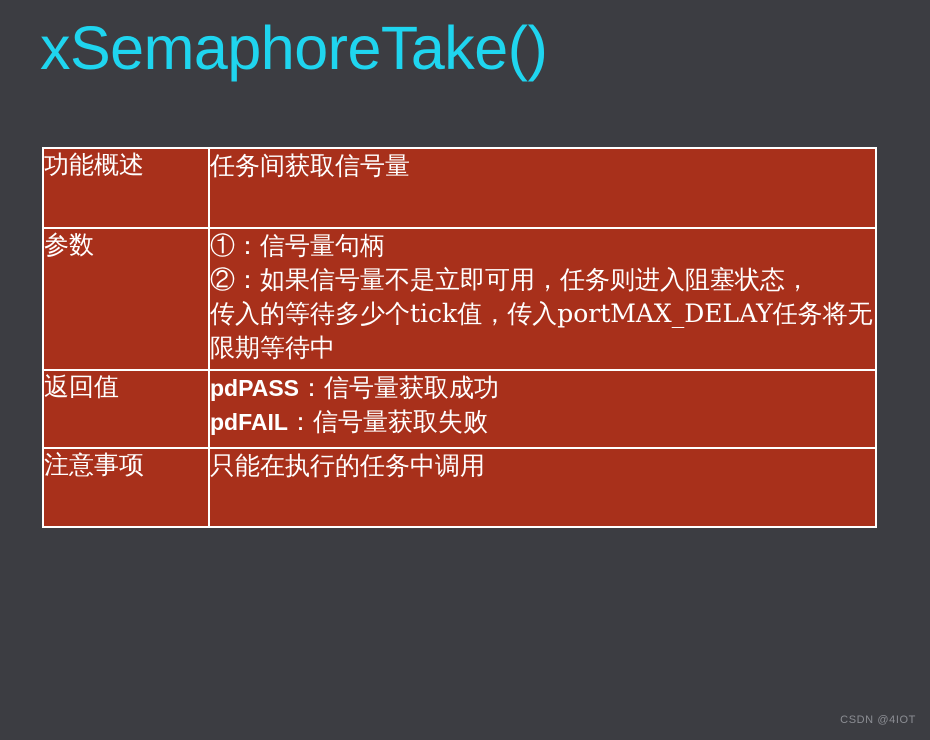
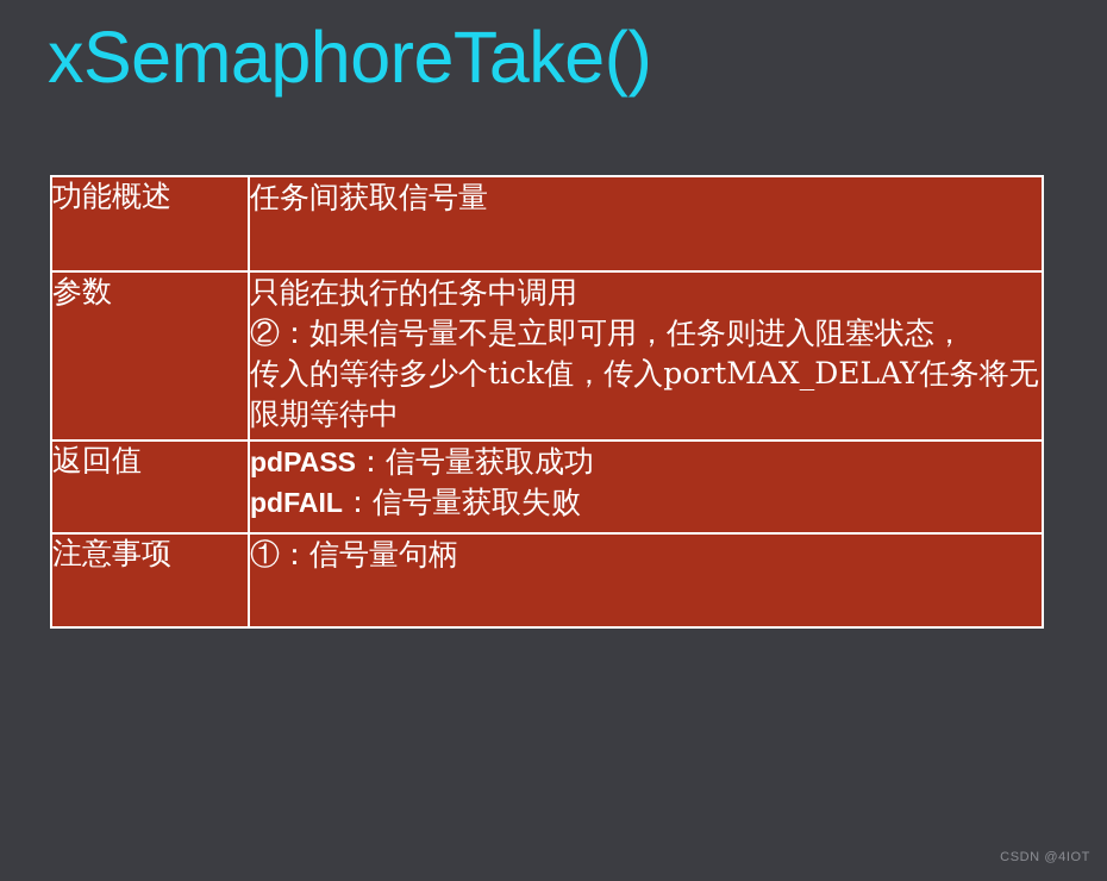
  xSemaphoreTake()
  功能概述	任务间获取信号量
- 参数	①：信号量句柄 ②：如果信号量不是立即可用，任务则进入阻塞状态， 传入的等待多少个tick值，传入portMAX_DELAY任务将无 限期等待中
+ 参数	只能在执行的任务中调用 ②：如果信号量不是立即可用，任务则进入阻塞状态， 传入的等待多少个tick值，传入portMAX_DELAY任务将无 限期等待中
  返回值	pdPASS：信号量获取成功 pdFAIL：信号量获取失败
- 注意事项	只能在执行的任务中调用
+ 注意事项	①：信号量句柄
  CSDN @4IOT
